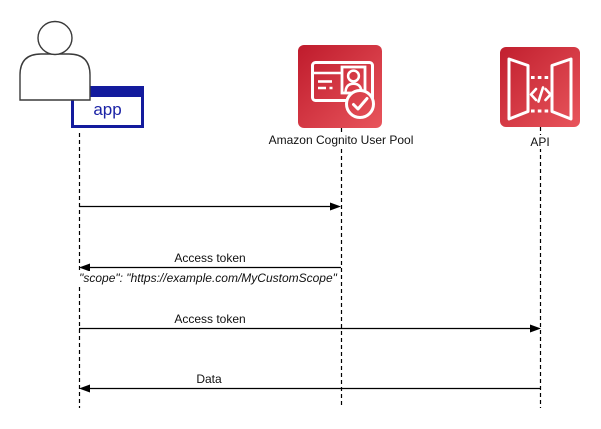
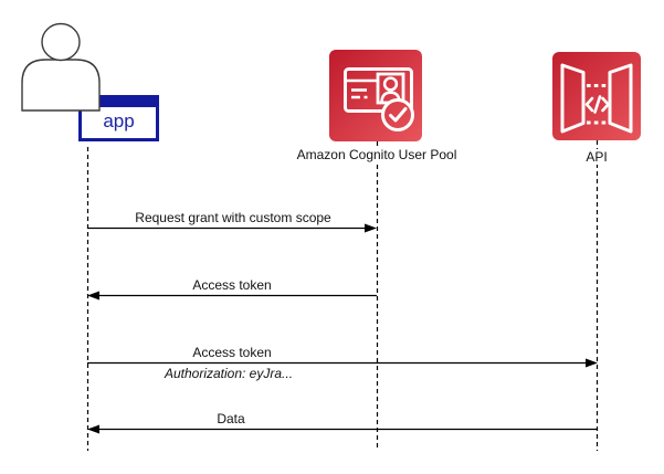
  app
  Amazon Cognito User Pool
  API
+ Request grant with custom scope
  Access token
- "scope": "https://example.com/MyCustomScope"
  Access token
+ Authorization: eyJra...
  Data
